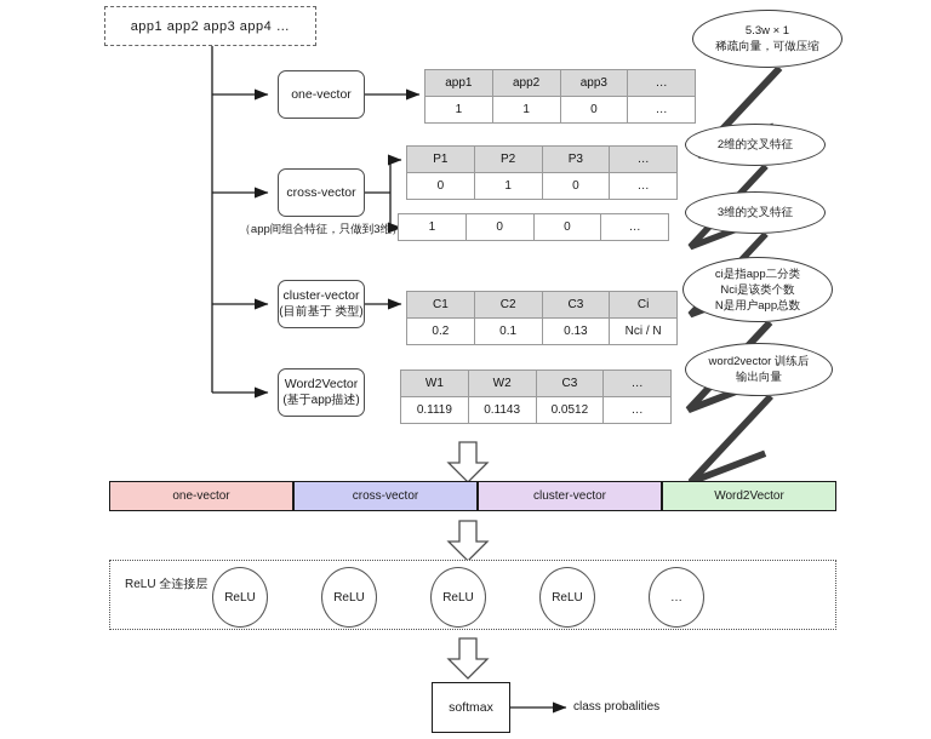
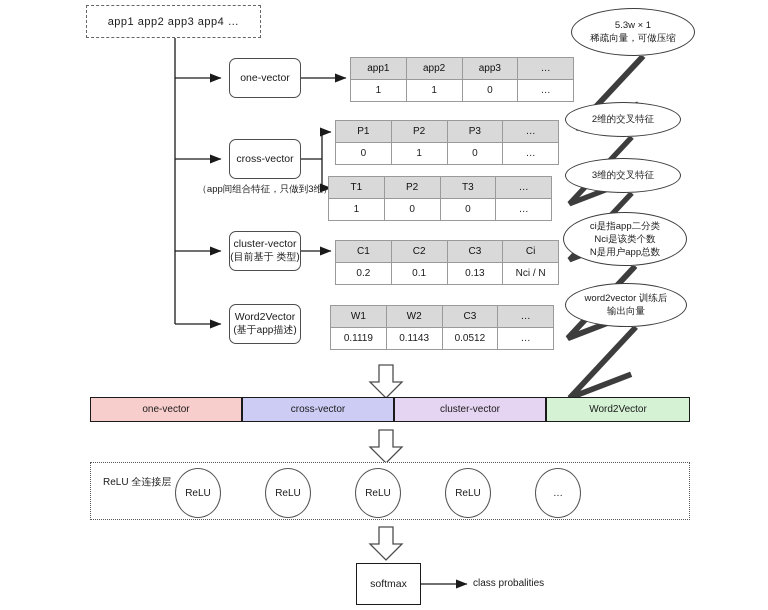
  app1 app2 app3 app4 …
  one-vector
  cross-vector
  （app间组合特征，只做到3维
  cluster-vector
  (目前基于 类型)
  Word2Vector
  (基于app描述)
  app1	app2	app3	…
  1	1	0	…
  P1	P2	P3	…
  0	1	0	…
+ T1	P2	T3	…
  1	0	0	…
  C1	C2	C3	Ci
  0.2	0.1	0.13	Nci / N
  W1	W2	C3	…
  0.1119	0.1143	0.0512	…
  5.3w × 1
  稀疏向量，可做压缩
  2维的交叉特征
  3维的交叉特征
  ci是指app二分类
  Nci是该类个数
  N是用户app总数
  word2vector 训练后
  输出向量
  one-vector
  cross-vector
  cluster-vector
  Word2Vector
  ReLU 全连接层
  ReLU
  ReLU
  ReLU
  ReLU
  …
  softmax
  class probalities
